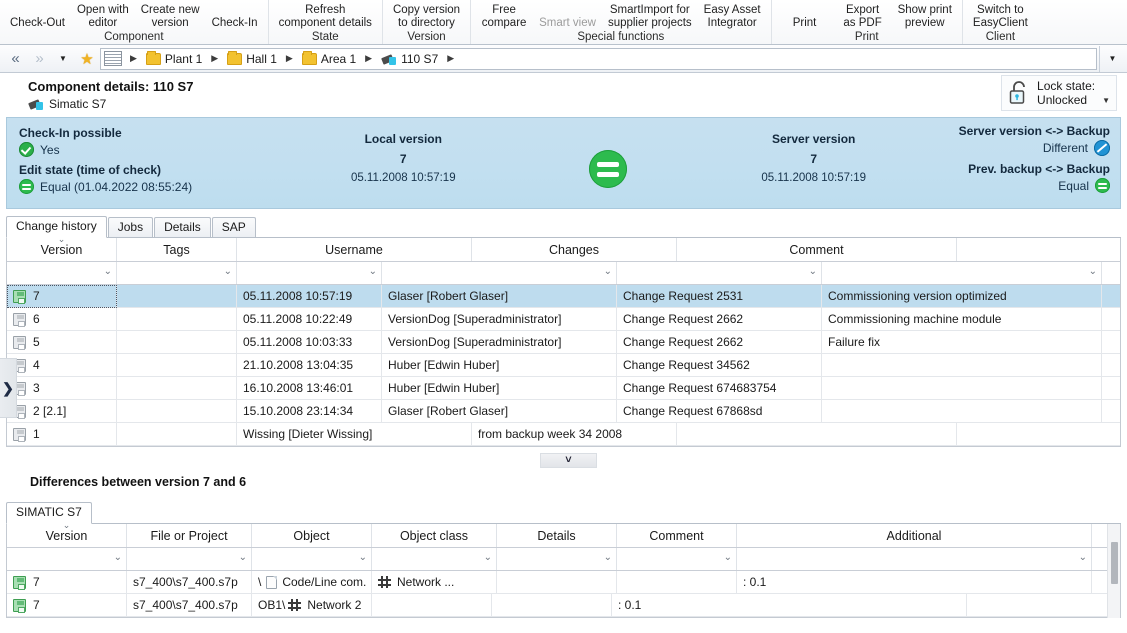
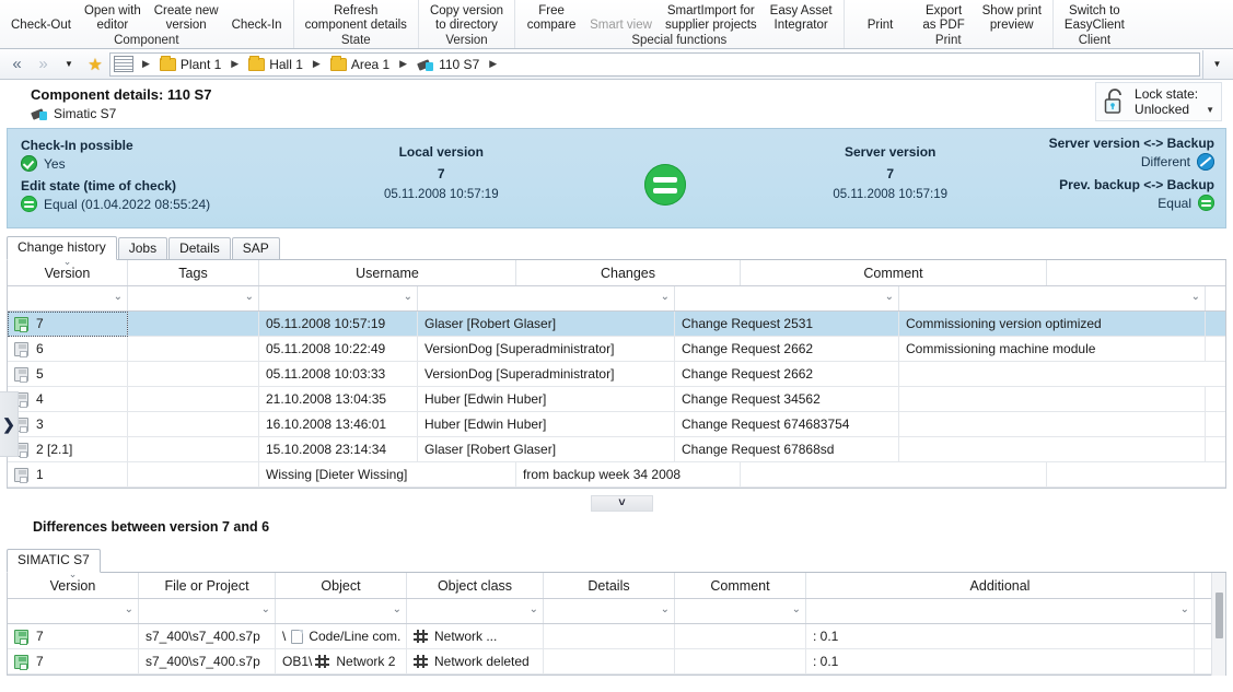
  Check-Out
  Open with
  editor
  Create new
  version
  Check-In
  Component
  Refresh
  component details
  State
  Copy version
  to directory
  Version
  Free
  compare
  Smart view
  SmartImport for
  supplier projects
  Easy Asset
  Integrator
  Special functions
  Print
  Export
  as PDF
  Show print
  preview
  Print
  Switch to
  EasyClient
  Client
  «
  »
  ▼
  ★
  ▶
  Plant 1
  ▶
  Hall 1
  ▶
  Area 1
  ▶
  110 S7
  ▶
  ▼
  Component details: 110 S7
  Simatic S7
  Lock state:
  Unlocked
  ▼
  Check-In possible
  Yes
  Edit state (time of check)
  Equal (01.04.2022 08:55:24)
  Local version
  7
  05.11.2008 10:57:19
  Server version
  7
  05.11.2008 10:57:19
  Server version <-> Backup
  Different
  Prev. backup <-> Backup
  Equal
  Change history
  Jobs
  Details
  SAP
  ⌄
  Version
  Tags
  Username
  Changes
  Comment
  ⌄
  ⌄
  ⌄
  ⌄
  ⌄
  ⌄
  7
  05.11.2008 10:57:19
  Glaser [Robert Glaser]
  Change Request 2531
  Commissioning version optimized
  6
  05.11.2008 10:22:49
  VersionDog [Superadministrator]
  Change Request 2662
  Commissioning machine module
  5
  05.11.2008 10:03:33
  VersionDog [Superadministrator]
  Change Request 2662
- Failure fix
  4
  21.10.2008 13:04:35
  Huber [Edwin Huber]
  Change Request 34562
  3
  16.10.2008 13:46:01
  Huber [Edwin Huber]
  Change Request 674683754
  2 [2.1]
  15.10.2008 23:14:34
  Glaser [Robert Glaser]
  Change Request 67868sd
  1
  Wissing [Dieter Wissing]
  from backup week 34 2008
  ˅
  Differences between version 7 and 6
  SIMATIC S7
  ⌄
  Version
  File or Project
  Object
  Object class
  Details
  Comment
  Additional
  ⌄
  ⌄
  ⌄
  ⌄
  ⌄
  ⌄
  ⌄
  7
  s7_400\s7_400.s7p
  \
  Code/Line com.
  Network ...
  : 0.1
  7
  s7_400\s7_400.s7p
  OB1\
  Network 2
+ Network deleted
  : 0.1
  ❯
